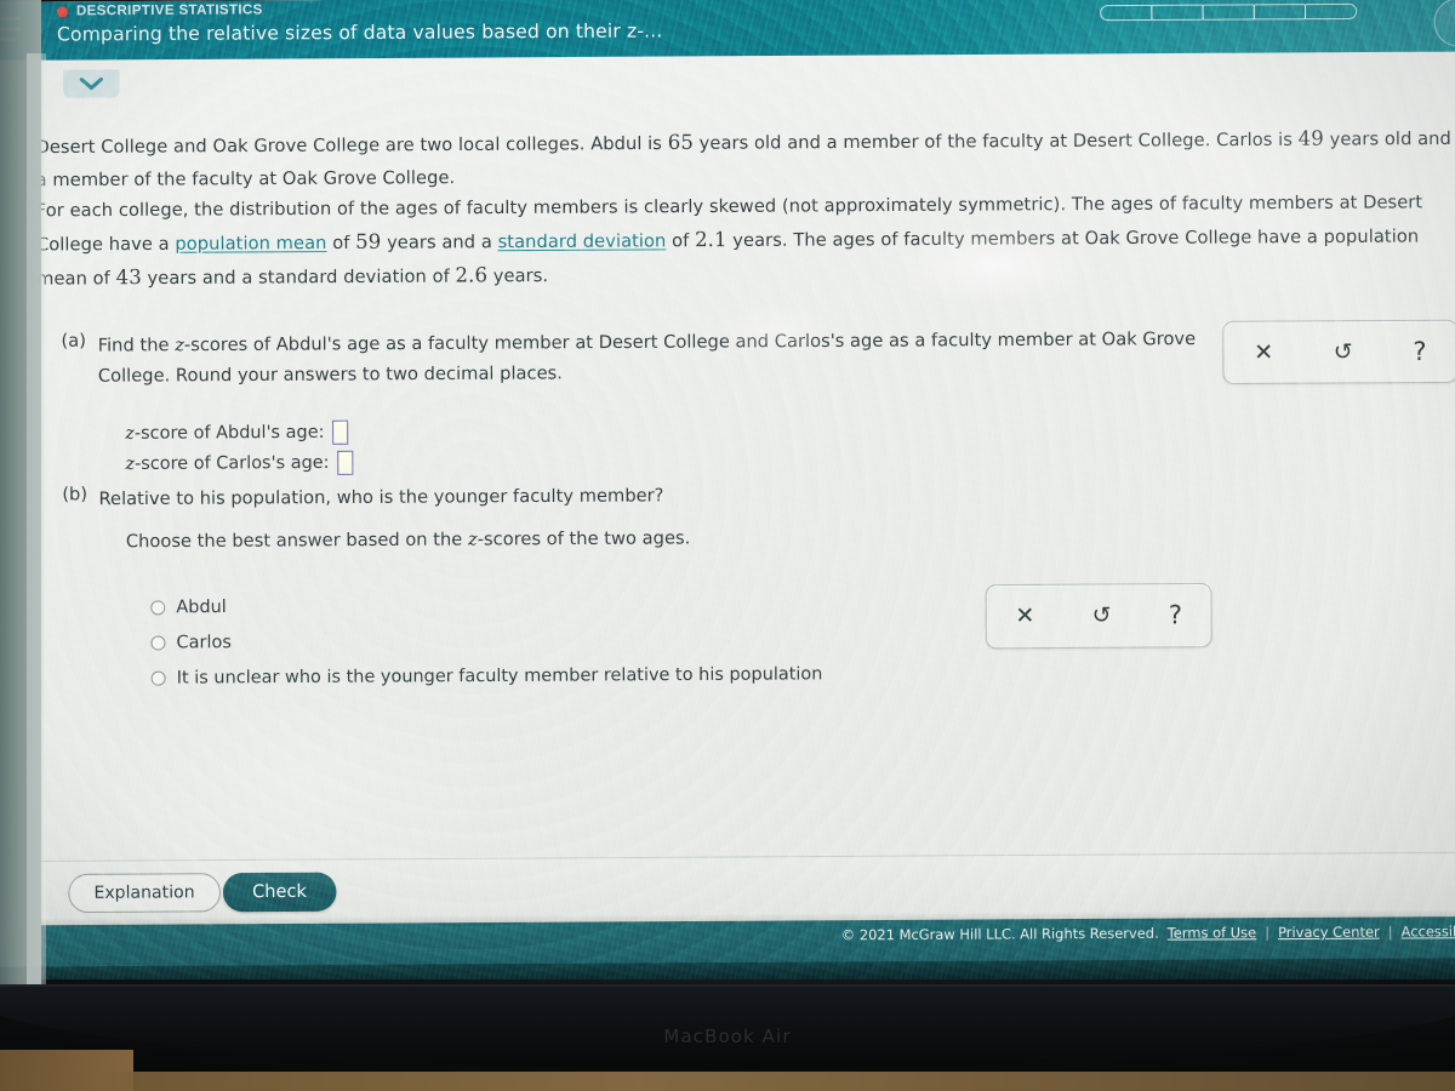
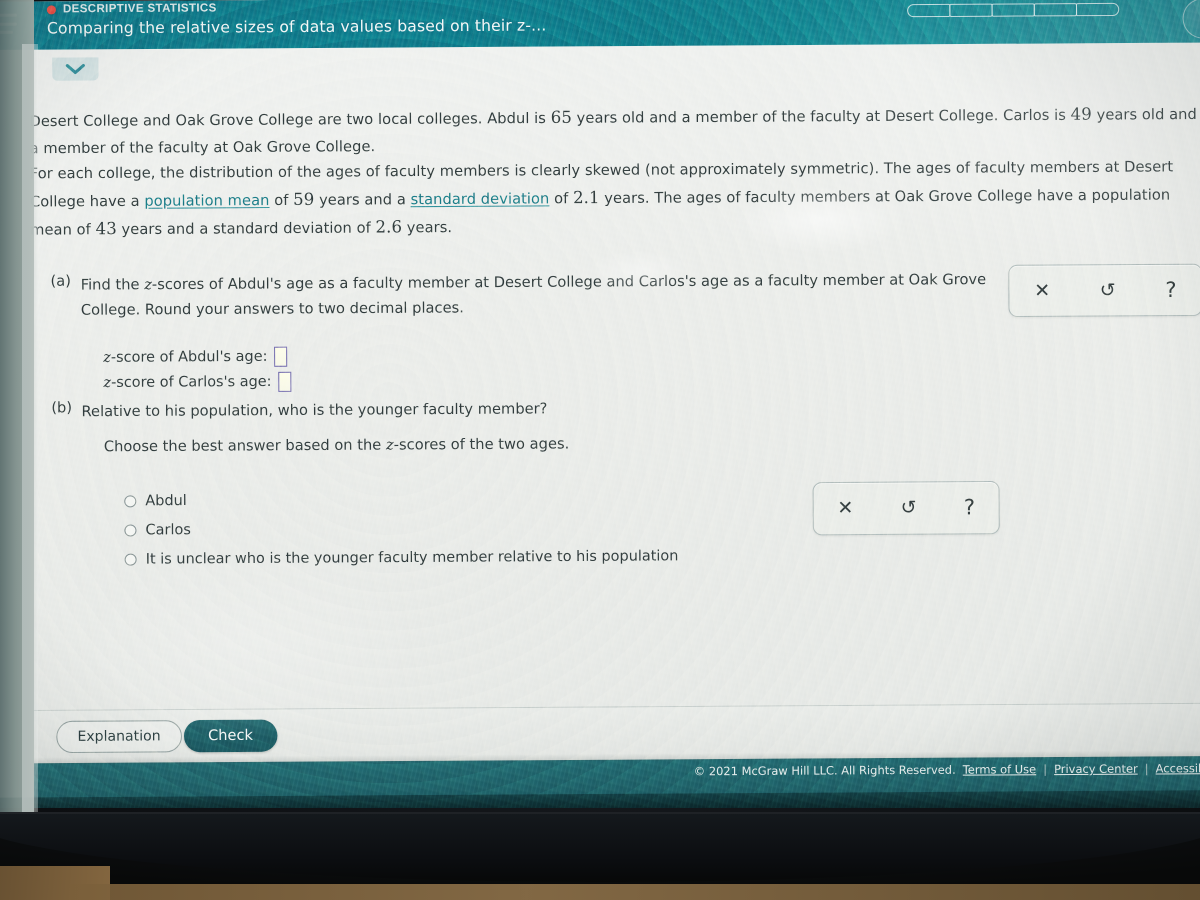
- MacBook Air
